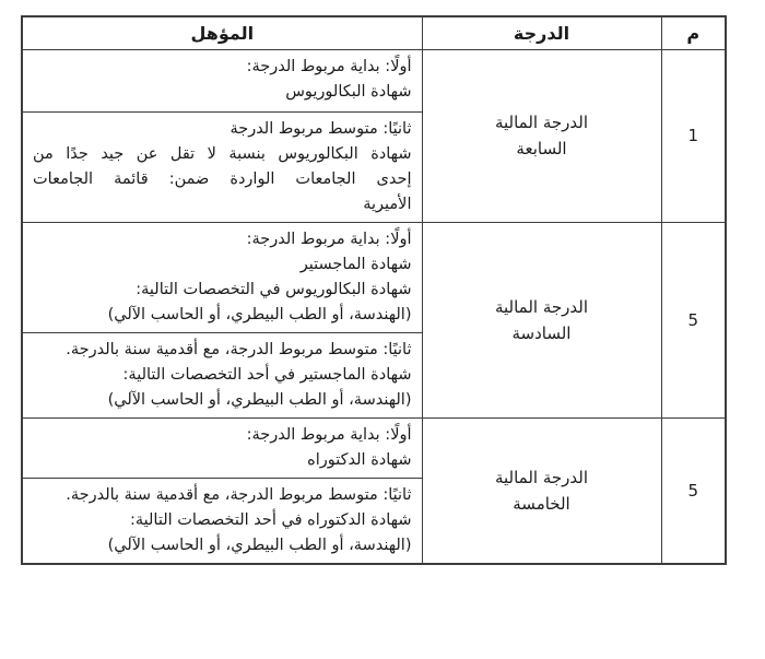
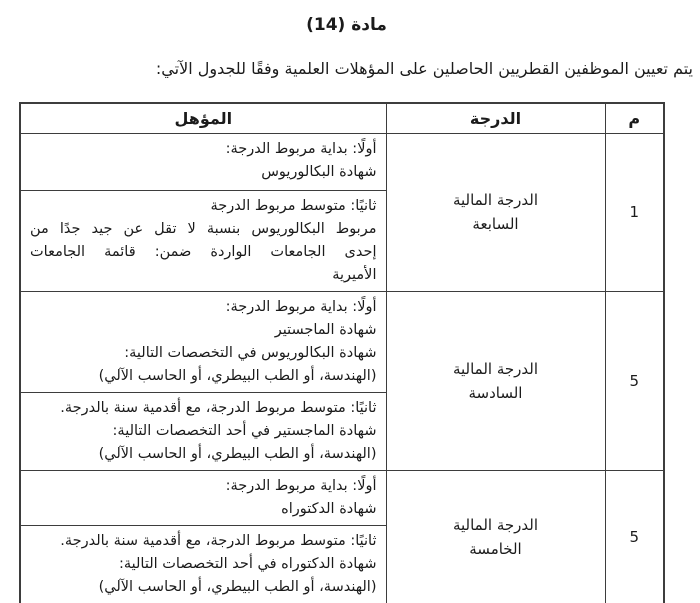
+ مادة (14)
+ يتم تعيين الموظفين القطريين الحاصلين على المؤهلات العلمية وفقًا للجدول الآتي:
  م	الدرجة	المؤهل
  1	الدرجة الماليةالسابعة	أولًا: بداية مربوط الدرجة:شهادة البكالوريوس
- ثانيًا: متوسط مربوط الدرجةشهادة البكالوريوس بنسبة لا تقل عن جيد جدًا منإحدى الجامعات الواردة ضمن: قائمة الجامعاتالأميرية
+ ثانيًا: متوسط مربوط الدرجةمربوط البكالوريوس بنسبة لا تقل عن جيد جدًا منإحدى الجامعات الواردة ضمن: قائمة الجامعاتالأميرية
  5	الدرجة الماليةالسادسة	أولًا: بداية مربوط الدرجة:شهادة الماجستيرشهادة البكالوريوس في التخصصات التالية:(الهندسة، أو الطب البيطري، أو الحاسب الآلي)
  ثانيًا: متوسط مربوط الدرجة، مع أقدمية سنة بالدرجة.شهادة الماجستير في أحد التخصصات التالية:(الهندسة، أو الطب البيطري، أو الحاسب الآلي)
  5	الدرجة الماليةالخامسة	أولًا: بداية مربوط الدرجة:شهادة الدكتوراه
  ثانيًا: متوسط مربوط الدرجة، مع أقدمية سنة بالدرجة.شهادة الدكتوراه في أحد التخصصات التالية:(الهندسة، أو الطب البيطري، أو الحاسب الآلي)
